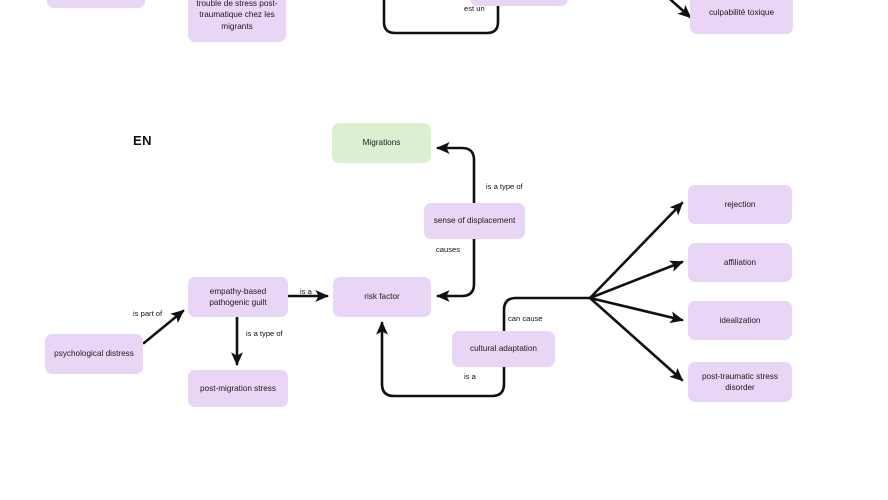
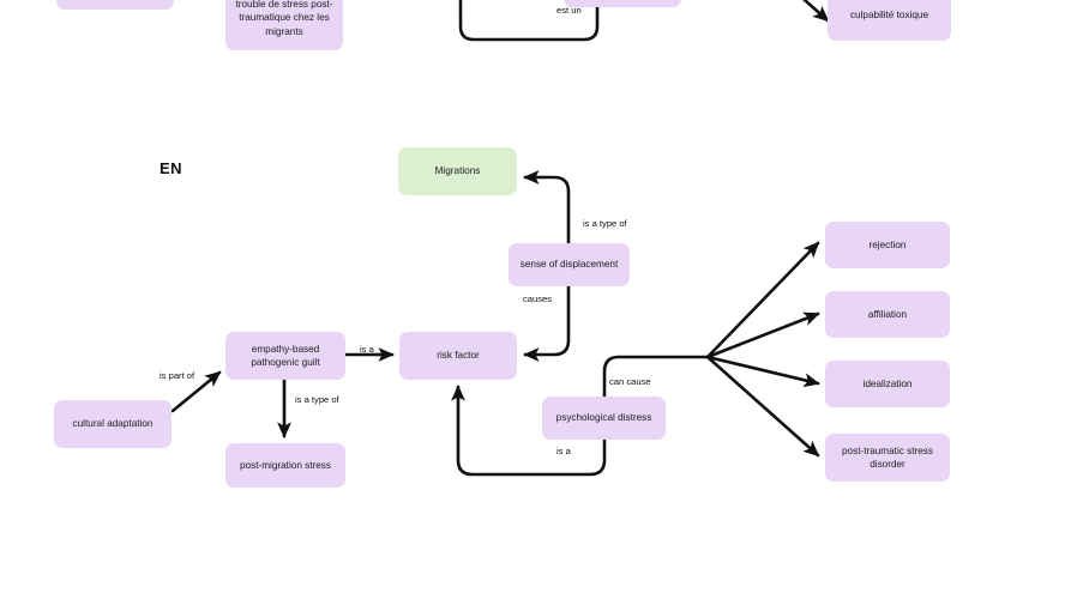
  trouble de stress post-traumatique chez les migrants
  culpabilité toxique
  est un
  EN
  Migrations
  sense of displacement
  empathy-based pathogenic guilt
  risk factor
- psychological distress
+ cultural adaptation
  post-migration stress
- cultural adaptation
+ psychological distress
  rejection
  affiliation
  idealization
  post-traumatic stress disorder
  is a type of
  causes
  is a
  is part of
  is a type of
  is a
  can cause
